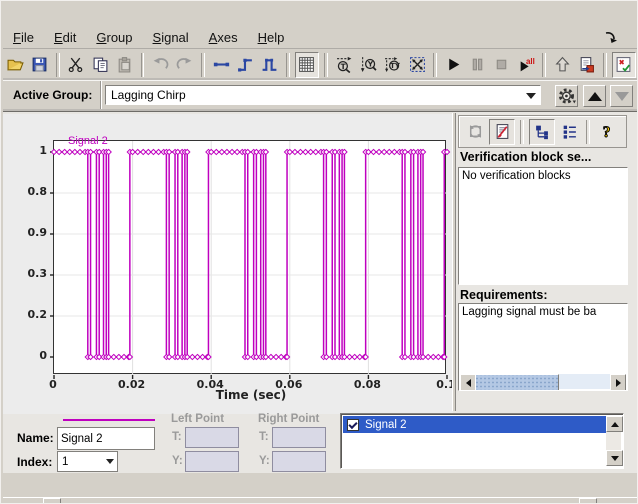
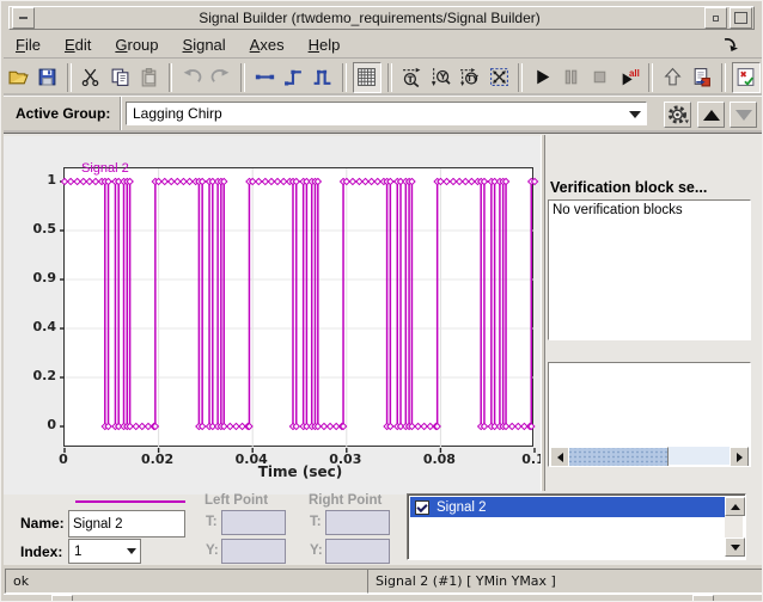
+ Signal Builder (rtwdemo_requirements/Signal Builder)
  File
  Edit
  Group
  Signal
  Axes
  Help
  T
  Y
  TY
  all
  Active Group:
  Lagging Chirp
  Signal 2
  0
  0.2
- 0.3
+ 0.4
  0.9
- 0.8
+ 0.5
  1
  0
  0.02
  0.04
- 0.06
+ 0.03
  0.08
  Time (sec)
- ?
  Verification block se...
  No verification blocks
- Requirements:
- Lagging signal must be ba
  Left Point
  Right Point
  Name:
  Signal 2
  T:
  T:
  Index:
  1
  Y:
  Y:
  Signal 2
+ ok
+ Signal 2 (#1) [ YMin YMax ]
